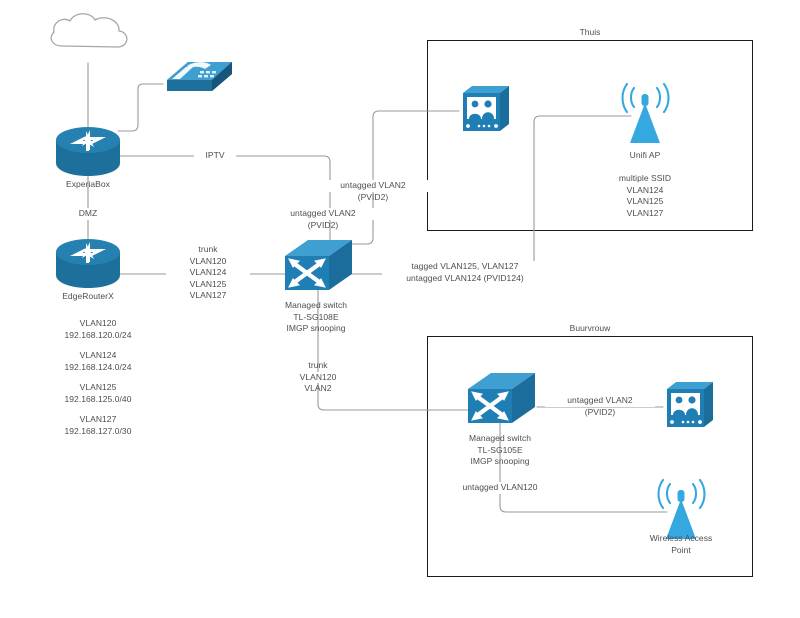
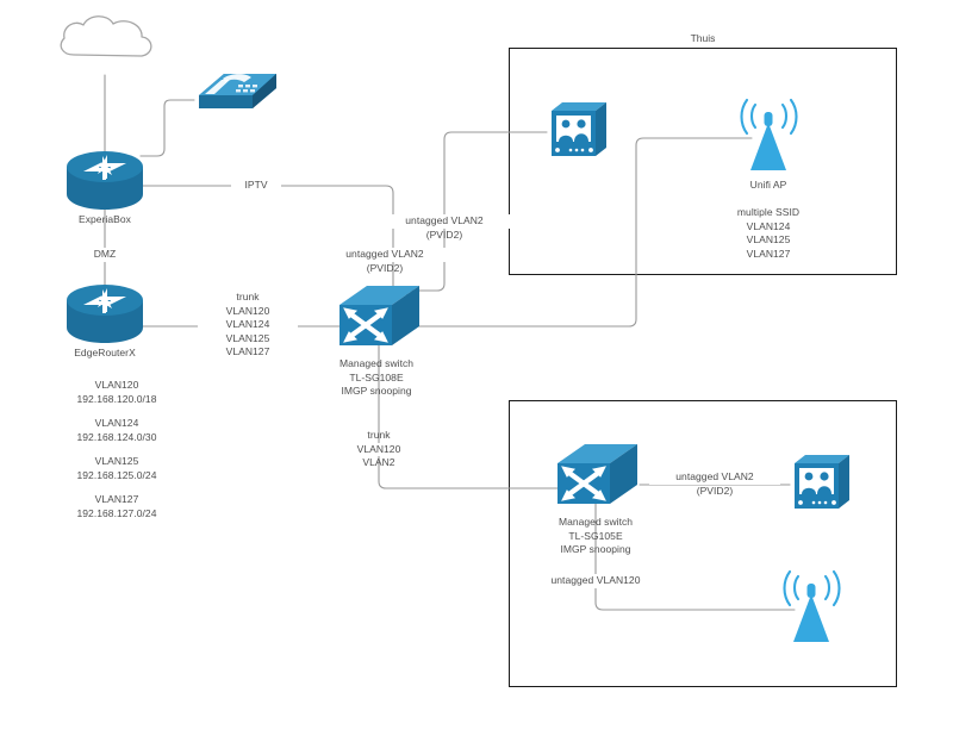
  Thuis
- Buurvrouw
  ExperiaBox
  DMZ
  IPTV
  EdgeRouterX
  trunk
  VLAN120
  VLAN124
  VLAN125
  VLAN127
  VLAN120
- 192.168.120.0/24
+ 192.168.120.0/18
  VLAN124
- 192.168.124.0/24
+ 192.168.124.0/30
  VLAN125
- 192.168.125.0/40
+ 192.168.125.0/24
  VLAN127
- 192.168.127.0/30
+ 192.168.127.0/24
  untagged VLAN2
  (PVID2)
  untagged VLAN2
  (PVID2)
  Managed switch
  TL-SG108E
  IMGP snooping
- tagged VLAN125, VLAN127
- untagged VLAN124 (PVID124)
  trunk
  VLAN120
  VLAN2
  Unifi AP
  multiple SSID
  VLAN124
  VLAN125
  VLAN127
  Managed switch
  TL-SG105E
  IMGP snooping
  untagged VLAN2
  (PVID2)
  untagged VLAN120
- Wireless Access
- Point
